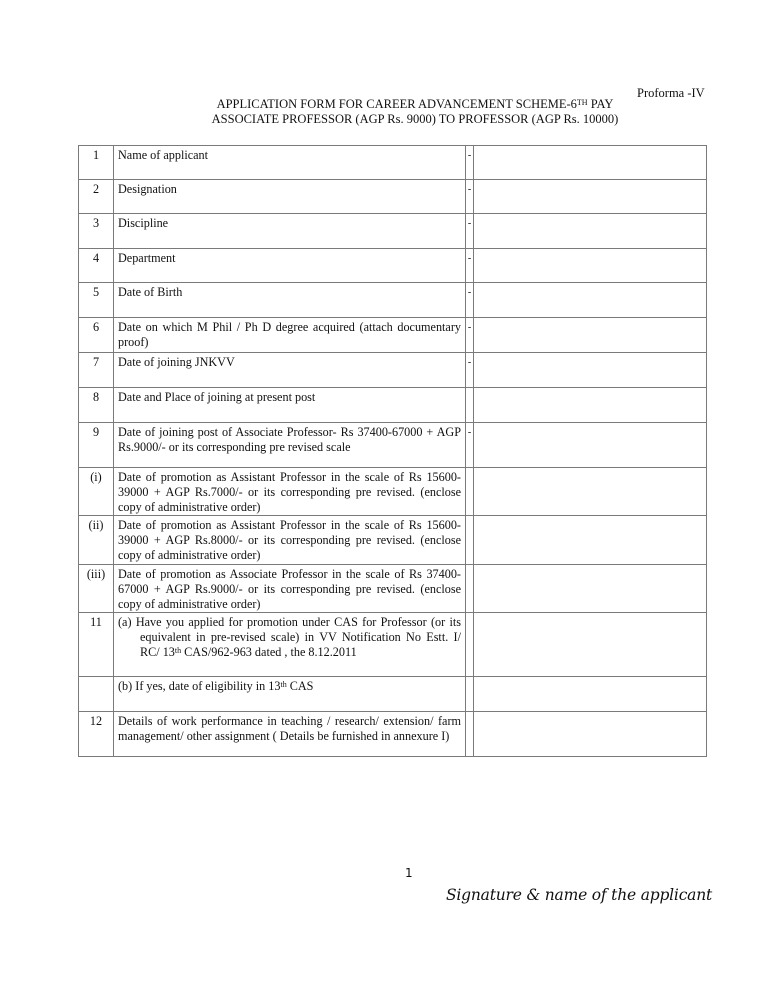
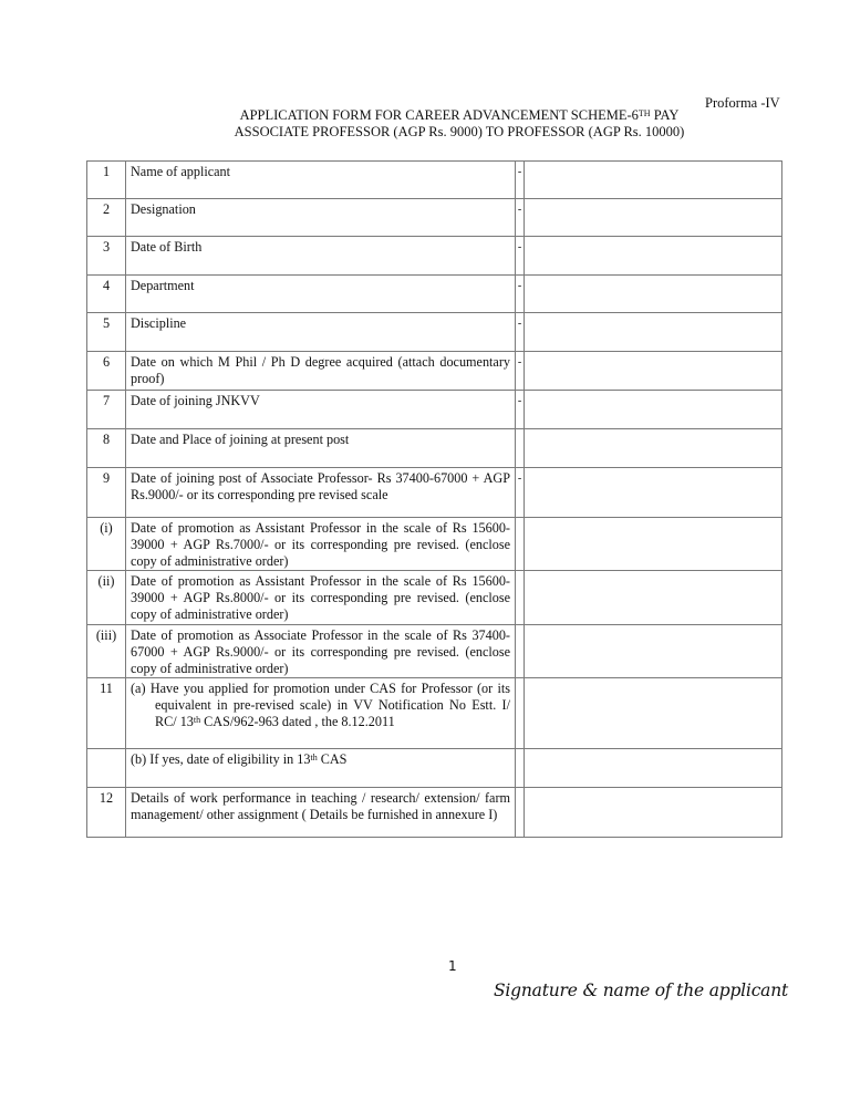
  Proforma -IV
  APPLICATION FORM FOR CAREER ADVANCEMENT SCHEME-6TH PAY
  ASSOCIATE PROFESSOR (AGP Rs. 9000) TO PROFESSOR (AGP Rs. 10000)
  1	Name of applicant	-
  2	Designation	-
- 3	Discipline	-
+ 3	Date of Birth	-
  4	Department	-
- 5	Date of Birth	-
+ 5	Discipline	-
  6	Date on which M Phil / Ph D degree acquired (attach documentary proof)	-
  7	Date of joining JNKVV	-
  8	Date and Place of joining at present post
  9	Date of joining post of Associate Professor- Rs 37400-67000 + AGP Rs.9000/- or its corresponding pre revised scale	-
  (i)	Date of promotion as Assistant Professor in the scale of Rs 15600-39000 + AGP Rs.7000/- or its corresponding pre revised. (enclose copy of administrative order)
  (ii)	Date of promotion as Assistant Professor in the scale of Rs 15600-39000 + AGP Rs.8000/- or its corresponding pre revised. (enclose copy of administrative order)
  (iii)	Date of promotion as Associate Professor in the scale of Rs 37400-67000 + AGP Rs.9000/- or its corresponding pre revised. (enclose copy of administrative order)
  11	(a) Have you applied for promotion under CAS for Professor (or its equivalent in pre-revised scale) in VV Notification No Estt. I/ RC/ 13th CAS/962-963 dated , the 8.12.2011
  	(b) If yes, date of eligibility in 13th CAS
  12	Details of work performance in teaching / research/ extension/ farm management/ other assignment ( Details be furnished in annexure I)
  1
  Signature & name of the applicant
